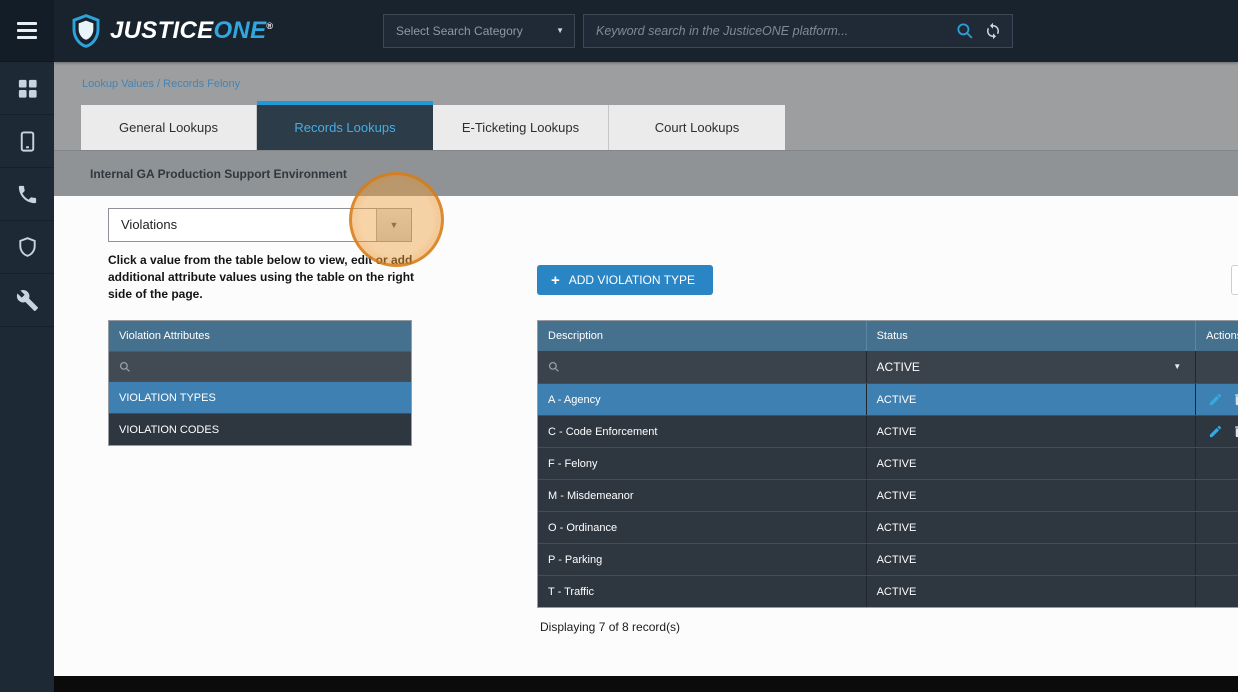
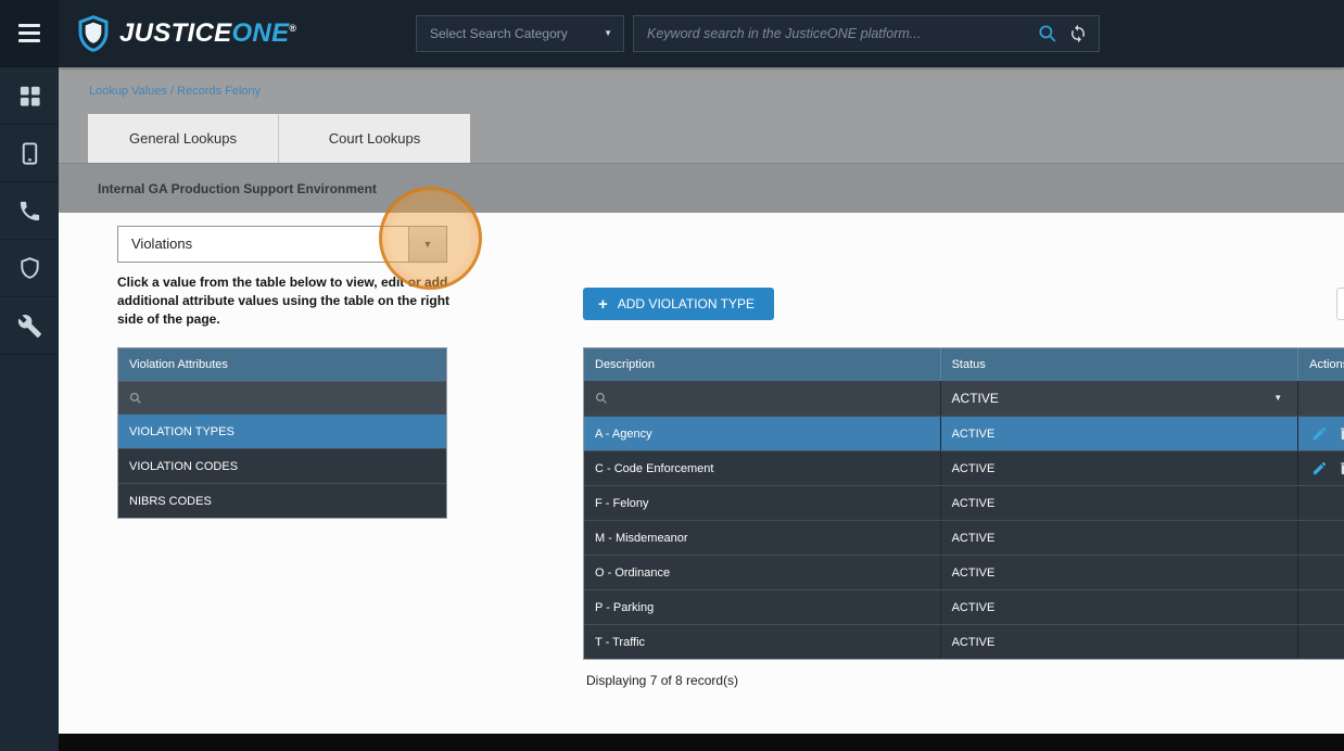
  JUSTICEONE®
  Select Search Category
  ▼
  Keyword search in the JusticeONE platform...
  Lookup Values / Records Felony
  General Lookups
- Records Lookups
- E-Ticketing Lookups
  Court Lookups
  Internal GA Production Support Environment
  Violations
  Click a value from the table below to view, edit additional attribute values using the table on the right side of the page.
  Violation Attributes
  VIOLATION TYPES
  VIOLATION CODES
+ NIBRS CODES
  +
  ADD VIOLATION TYPE
  Description
  Status
  Action
  ACTIVE
  ▼
  A - Agency
  ACTIVE
  C - Code Enforcement
  ACTIVE
  F - Felony
  ACTIVE
  M - Misdemeanor
  ACTIVE
  O - Ordinance
  ACTIVE
  P - Parking
  ACTIVE
  T - Traffic
  ACTIVE
  Displaying 7 of 8 record(s)
